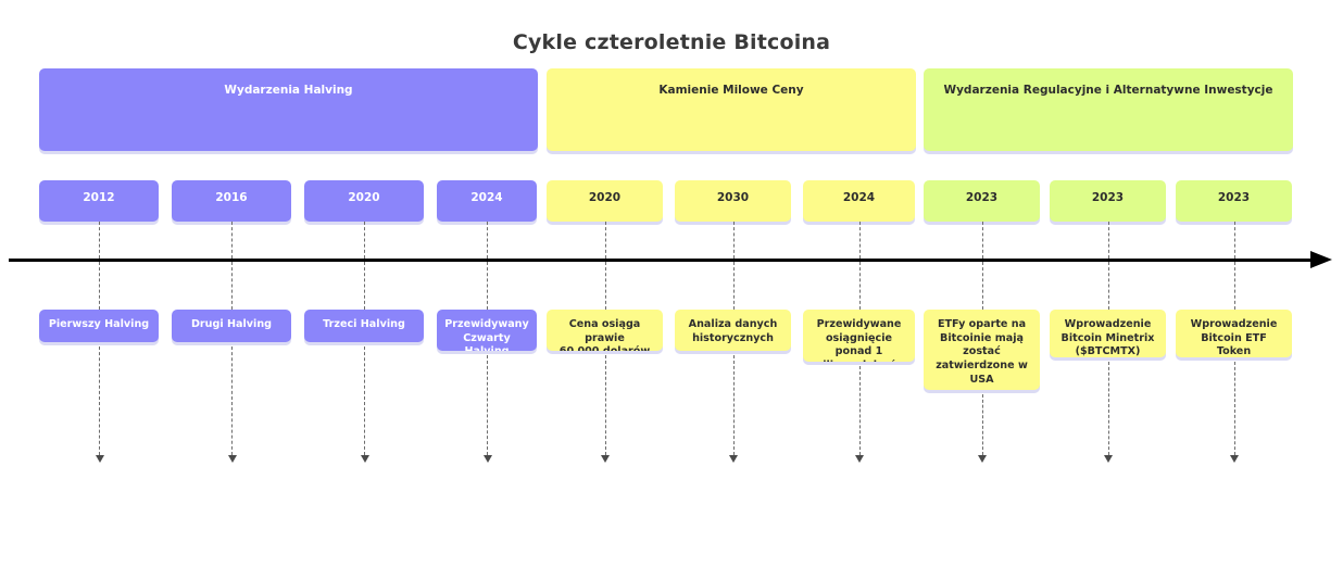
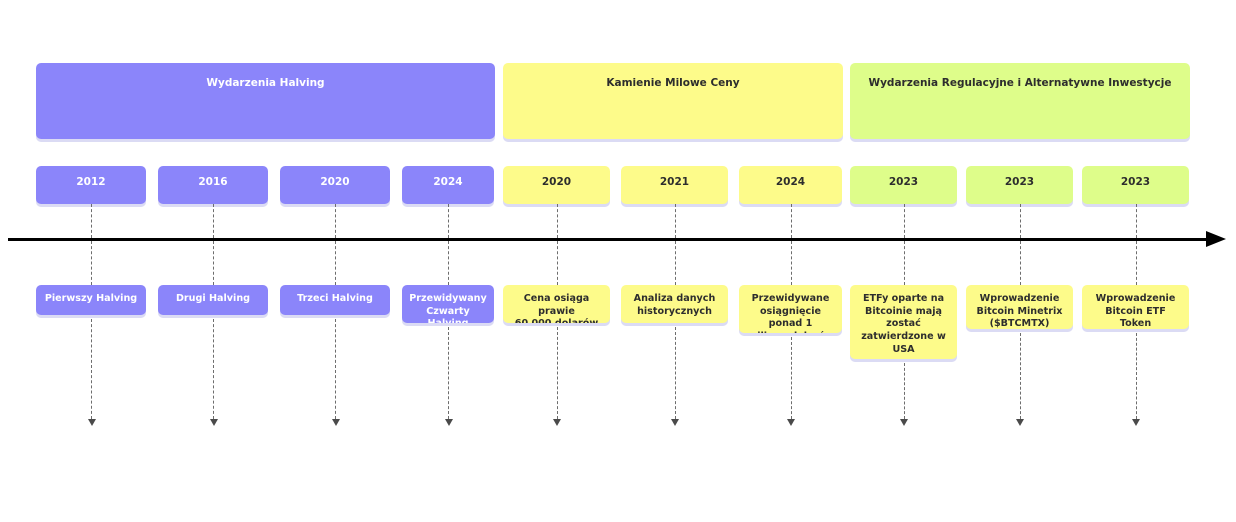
- Cykle czteroletnie Bitcoina
  Wydarzenia Halving
  Kamienie Milowe Ceny
  Wydarzenia Regulacyjne i Alternatywne Inwestycje
  2012
  2016
  2020
  2024
  2020
- 2030
+ 2021
  2024
  2023
  2023
  2023
  Pierwszy Halving
  Drugi Halving
  Trzeci Halving
  Przewidywany
  Cena osiąga prawie
  Analiza danych
  historycznych
  Przewidywane
  osiągnięcie ponad 1
  ETFy oparte na
  Bitcoinie mają
  zostać
  zatwierdzone w
  USA
  Wprowadzenie
  Bitcoin Minetrix
  ($BTCMTX)
  Wprowadzenie
  Bitcoin ETF Token
